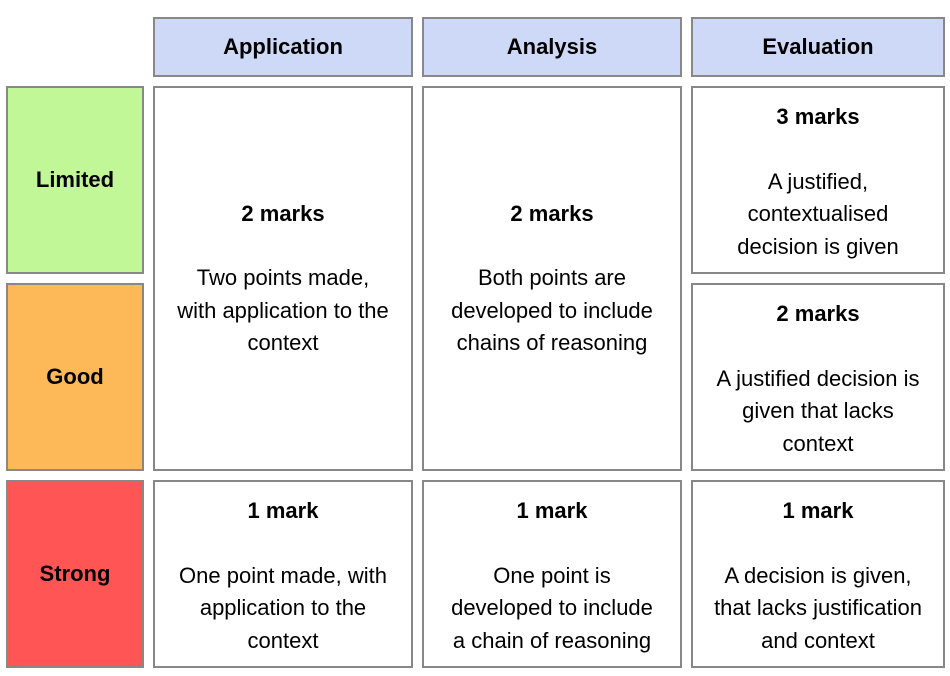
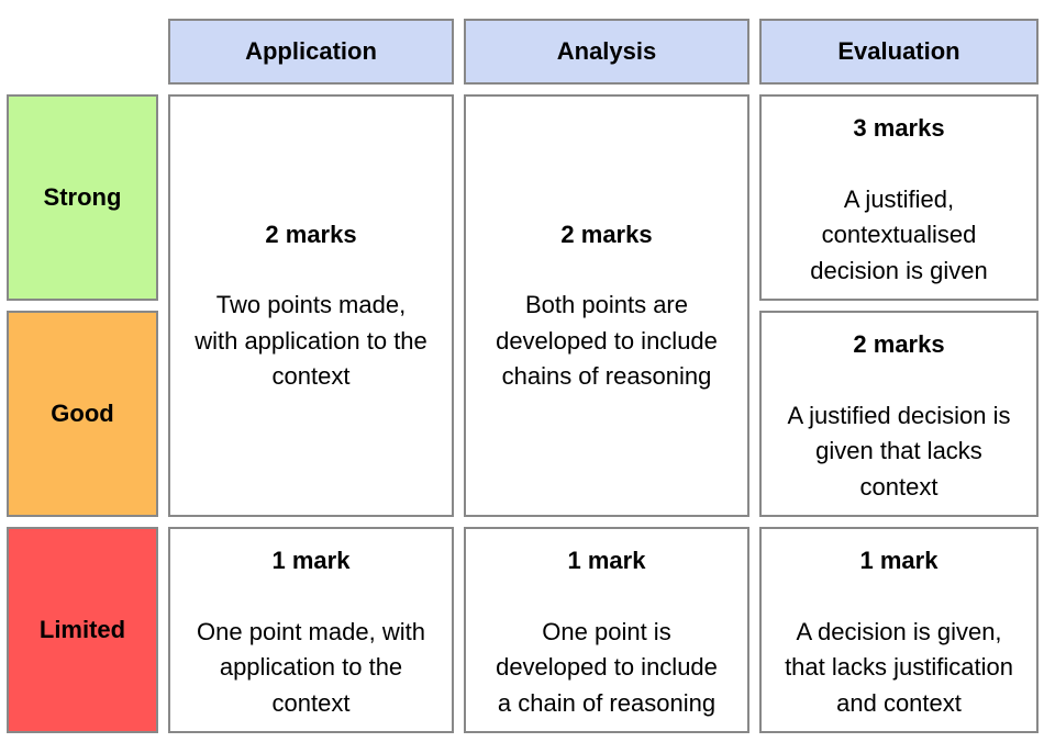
  Application
  Analysis
  Evaluation
- Limited
+ Strong
  Good
- Strong
+ Limited
  2 marks
  Two points made,
  with application to the
  context
  2 marks
  Both points are
  developed to include
  chains of reasoning
  3 marks
  A justified,
  contextualised
  decision is given
  2 marks
  A justified decision is
  given that lacks
  context
  1 mark
  One point made, with
  application to the
  context
  1 mark
  One point is
  developed to include
  a chain of reasoning
  1 mark
  A decision is given,
  that lacks justification
  and context
